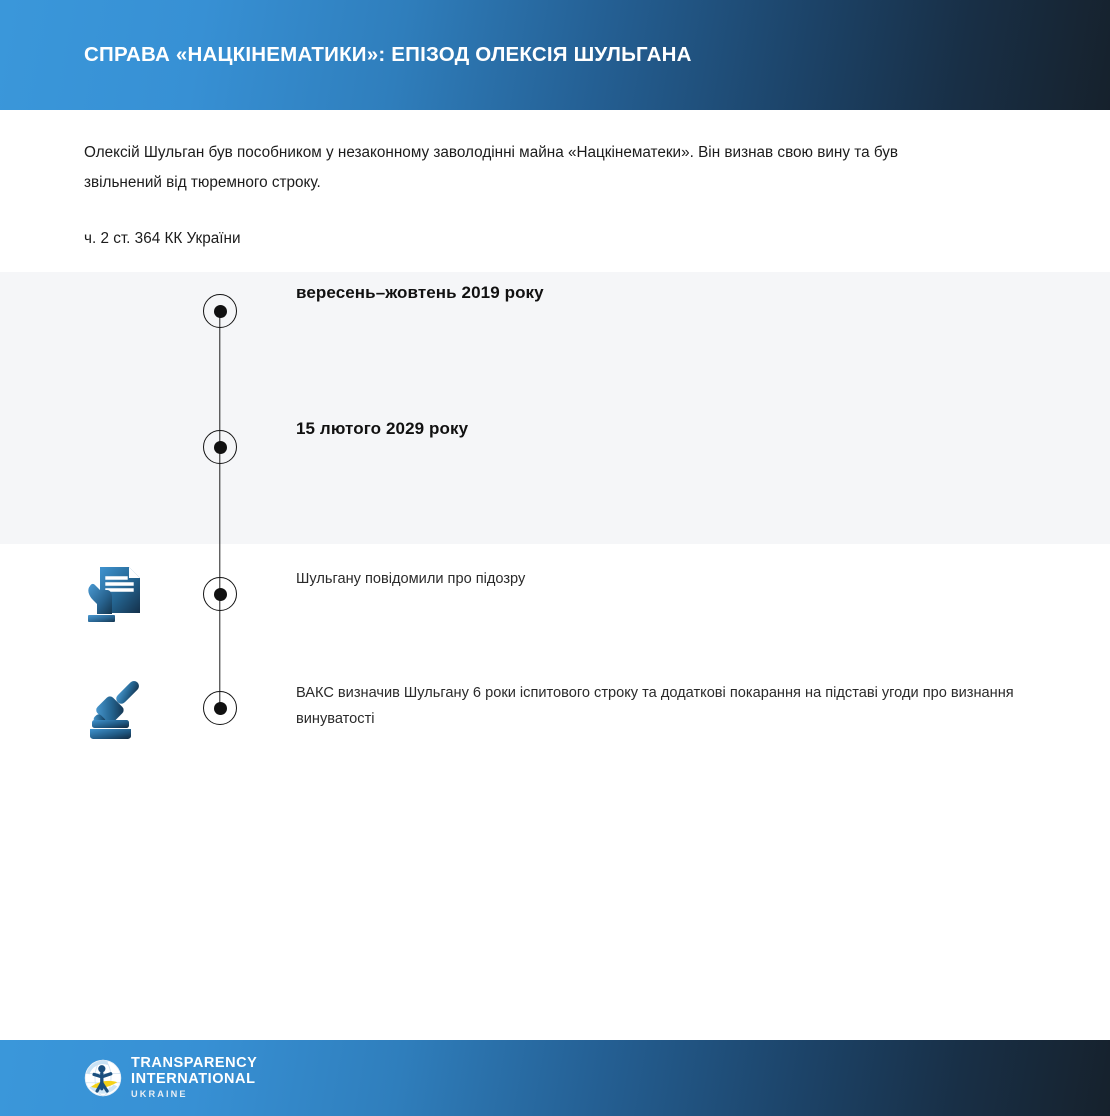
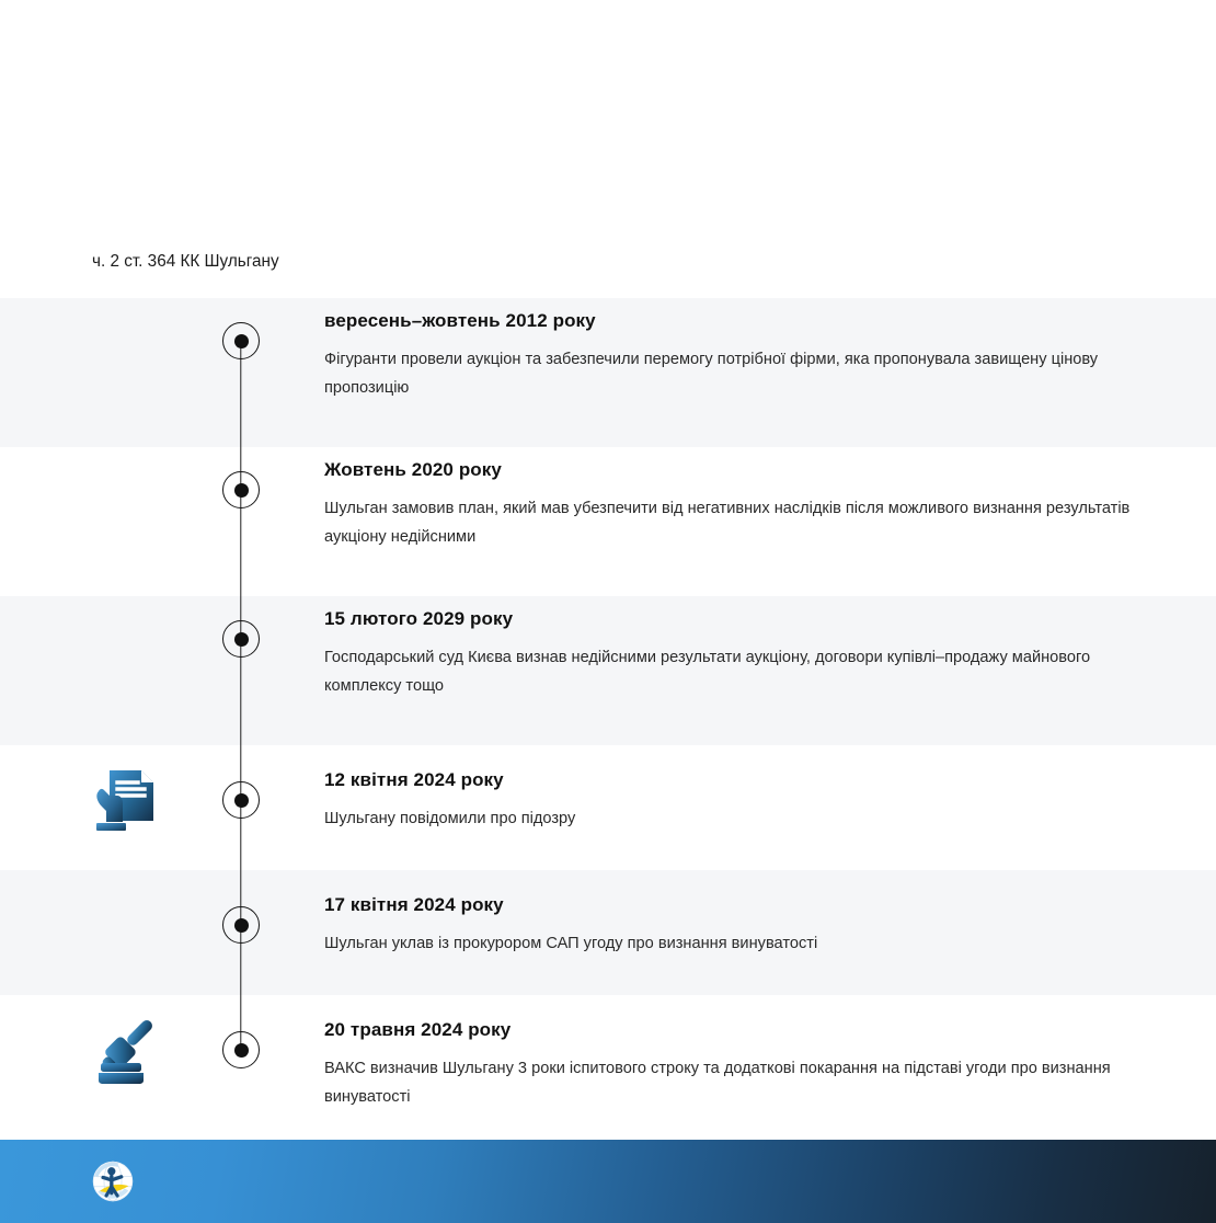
- СПРАВА «НАЦКІНЕМАТИКИ»: ЕПІЗОД ОЛЕКСІЯ ШУЛЬГАНА
- Олексій Шульган був пособником у незаконному заволодінні майна «Нацкінематеки». Він визнав свою вину та був звільнений від тюремного строку.
- ч. 2 ст. 364 КК України
+ ч. 2 ст. 364 КК Шульгану
- вересень–жовтень 2019 року
+ вересень–жовтень 2012 року
+ Фігуранти провели аукціон та забезпечили перемогу потрібної фірми, яка пропонувала завищену цінову пропозицію
+ Жовтень 2020 року
+ Шульган замовив план, який мав убезпечити від негативних наслідків після можливого визнання результатів аукціону недійсними
  15 лютого 2029 року
+ Господарський суд Києва визнав недійсними результати аукціону, договори купівлі–продажу майнового комплексу тощо
+ 12 квітня 2024 року
  Шульгану повідомили про підозру
+ 17 квітня 2024 року
+ Шульган уклав із прокурором САП угоду про визнання винуватості
+ 20 травня 2024 року
- ВАКС визначив Шульгану 6 роки іспитового строку та додаткові покарання на підставі угоди про визнання винуватості
+ ВАКС визначив Шульгану 3 роки іспитового строку та додаткові покарання на підставі угоди про визнання винуватості
- TRANSPARENCY
- INTERNATIONAL
- UKRAINE
